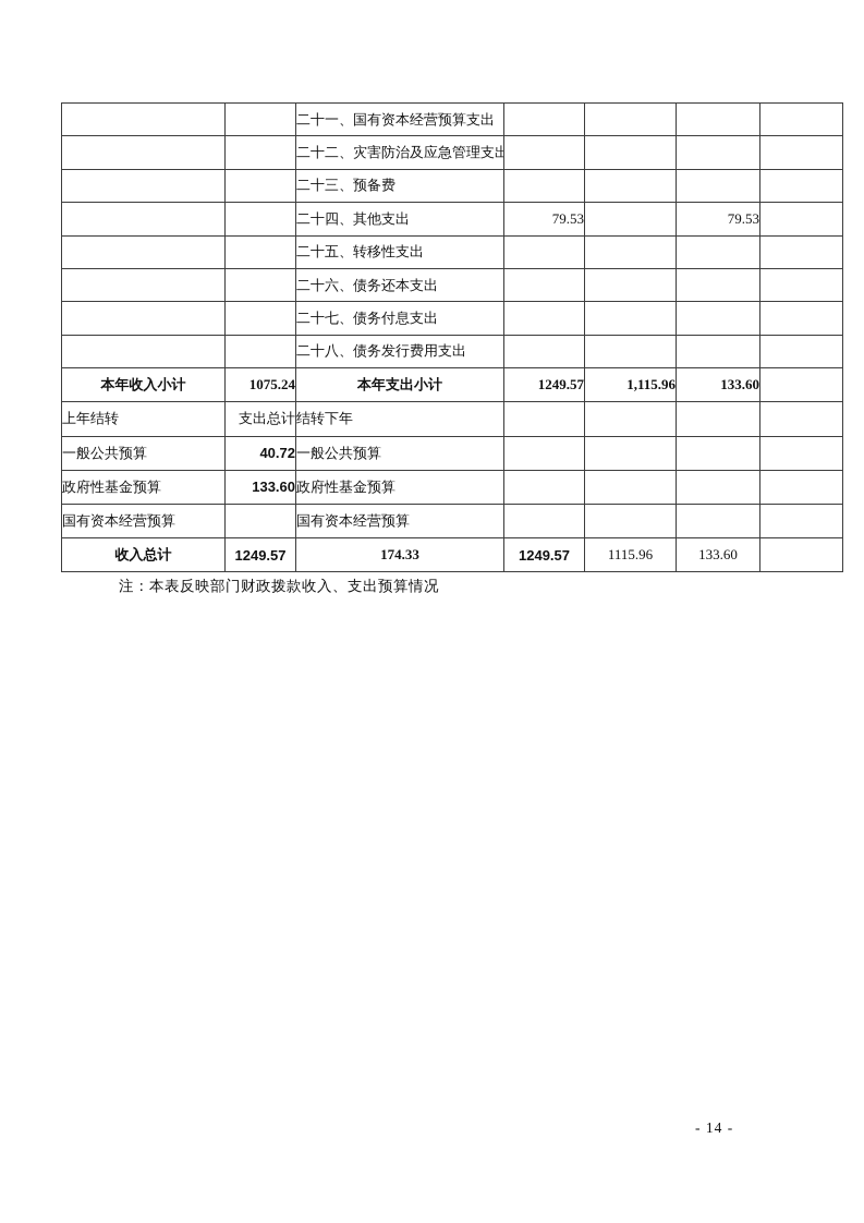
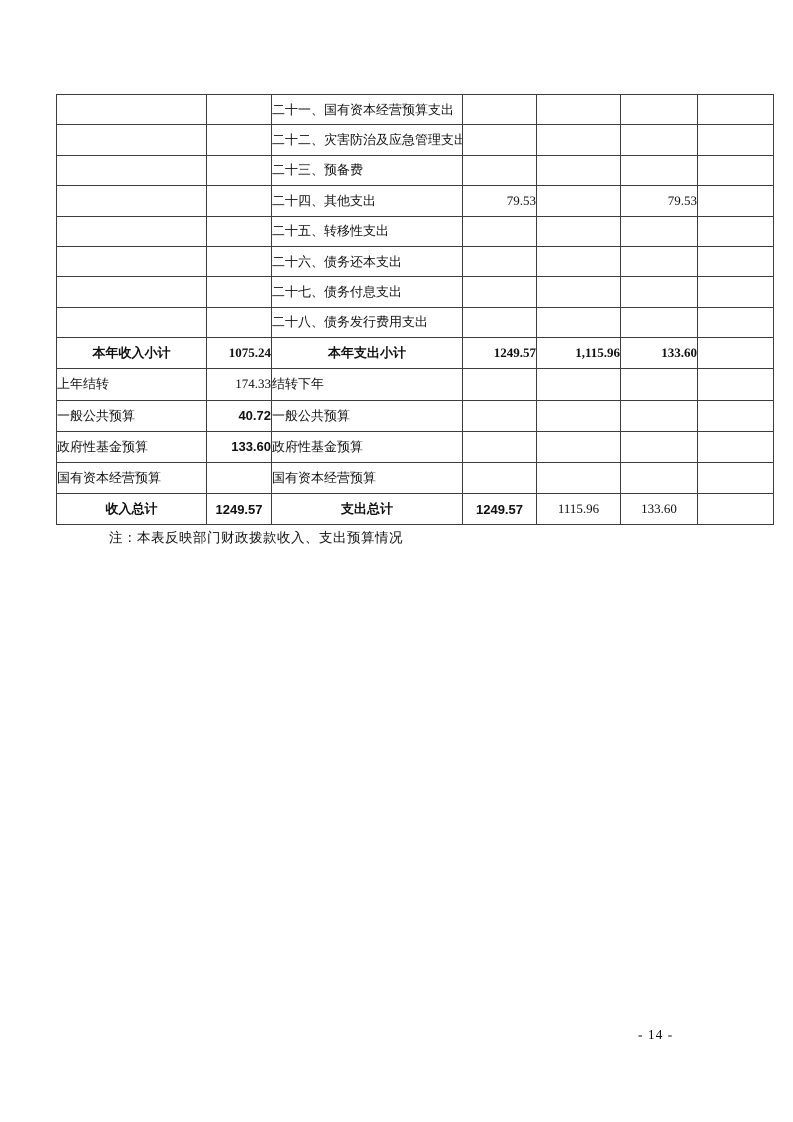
  		二十一、国有资本经营预算支出
  		二十二、灾害防治及应急管理支出
  		二十三、预备费
  		二十四、其他支出	79.53		79.53
  		二十五、转移性支出
  		二十六、债务还本支出
  		二十七、债务付息支出
  		二十八、债务发行费用支出
  本年收入小计	1075.24	本年支出小计	1249.57	1,115.96	133.60
- 上年结转	支出总计	结转下年
+ 上年结转	174.33	结转下年
  一般公共预算	40.72	一般公共预算
  政府性基金预算	133.60	政府性基金预算
  国有资本经营预算		国有资本经营预算
- 收入总计	1249.57	174.33	1249.57	1115.96	133.60
+ 收入总计	1249.57	支出总计	1249.57	1115.96	133.60
  注：本表反映部门财政拨款收入、支出预算情况
  - 14 -
